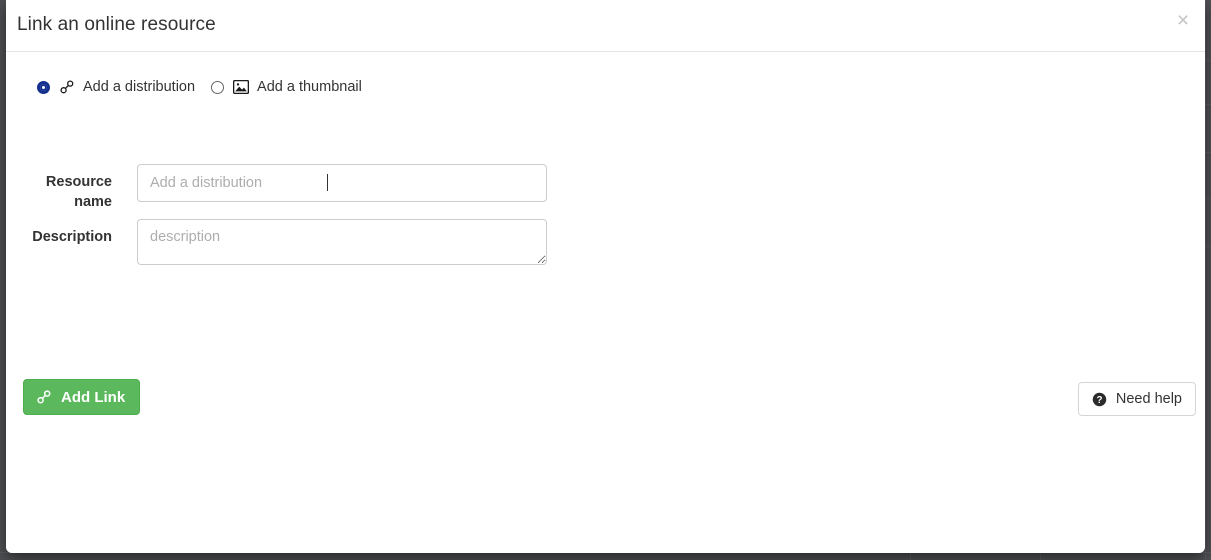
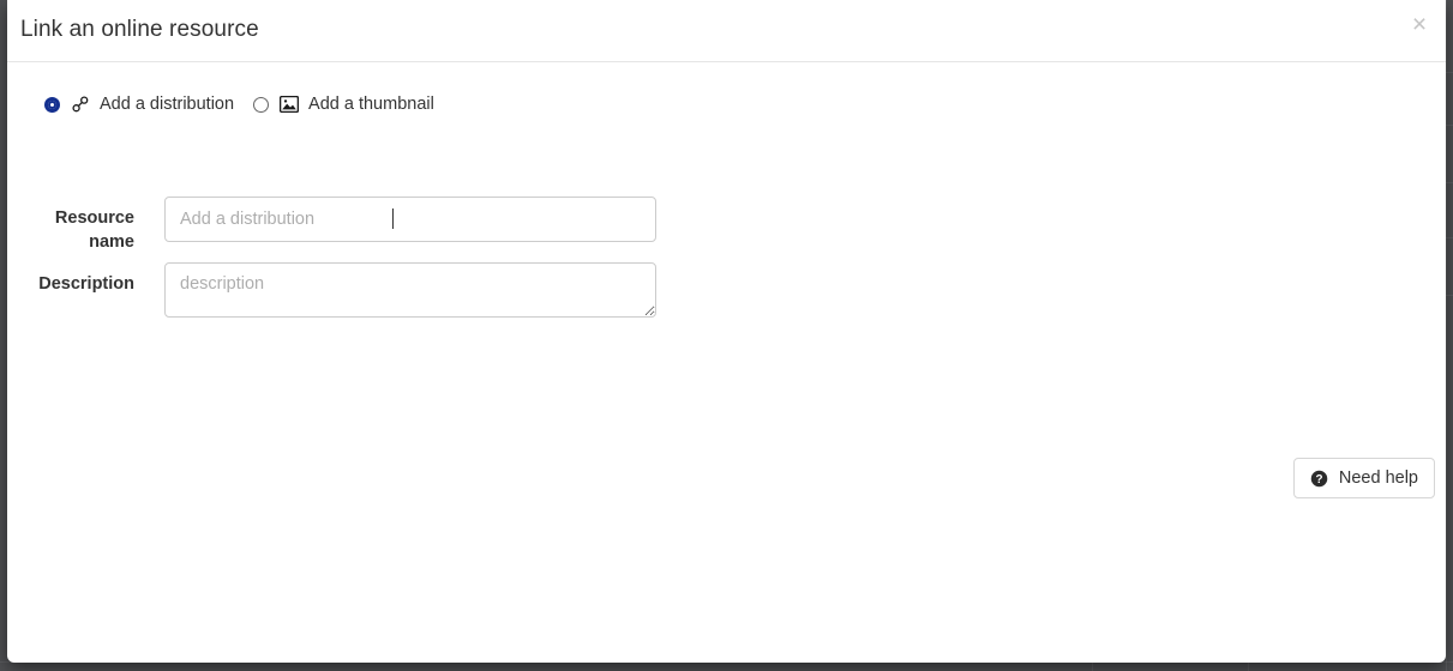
  Link an online resource
  ×
  Add a distribution
  Add a thumbnail
  Resource name
  Add a distribution
  Description
  description
- Add Link
  ?
  Need help
